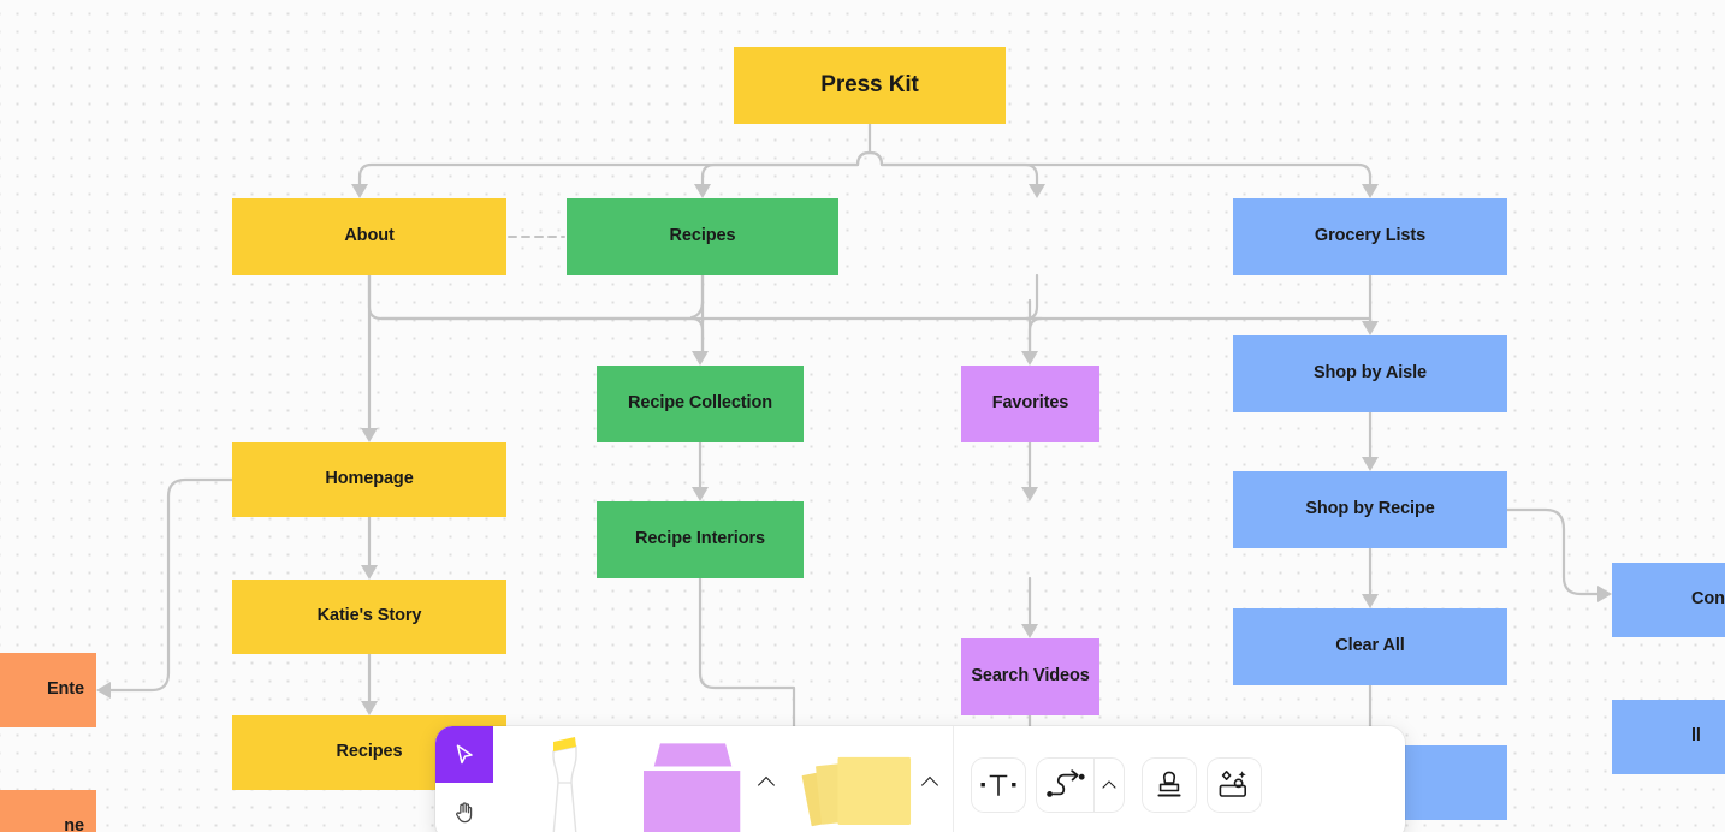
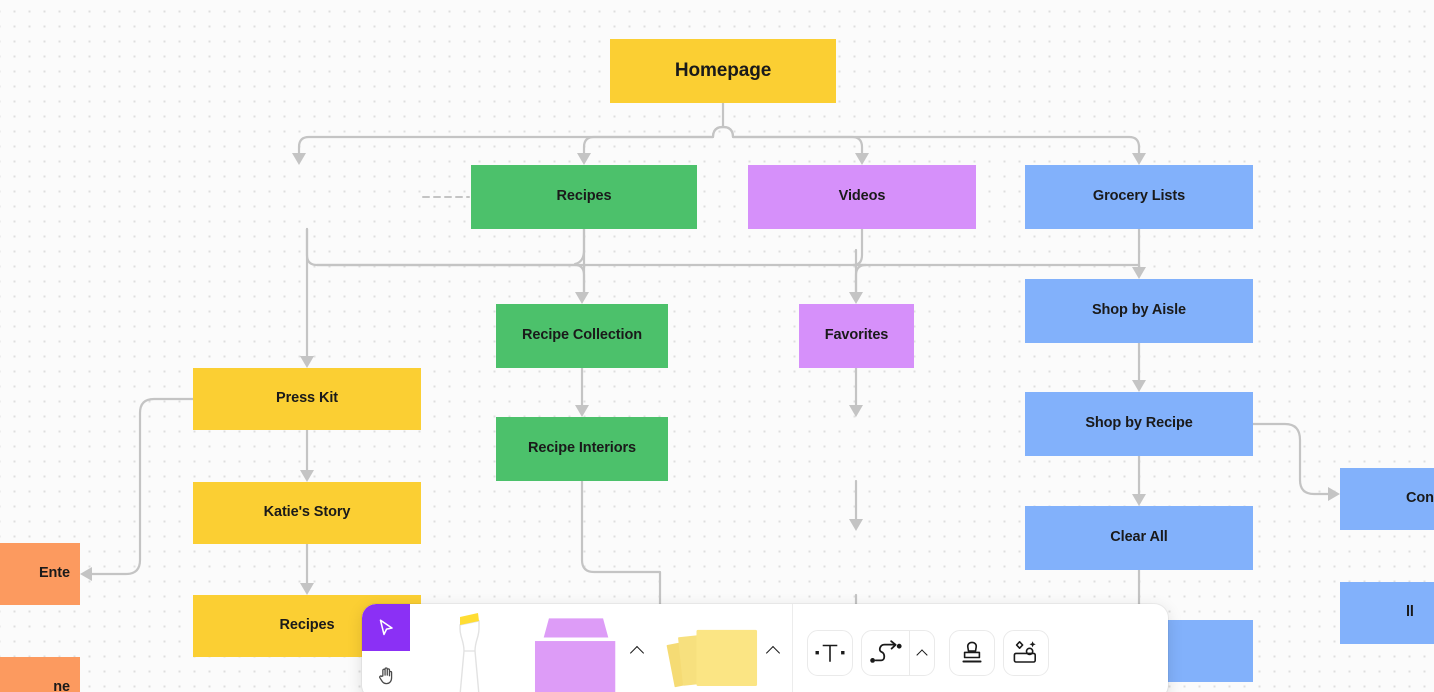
  Ente
  ne
  Con
  ll
- Press Kit
+ Homepage
- About
  Recipes
+ Videos
  Grocery Lists
  Recipe Collection
  Recipe Interiors
  Favorites
- Search Videos
  Shop by Aisle
  Shop by Recipe
  Clear All
- Homepage
+ Press Kit
  Katie's Story
  Recipes
